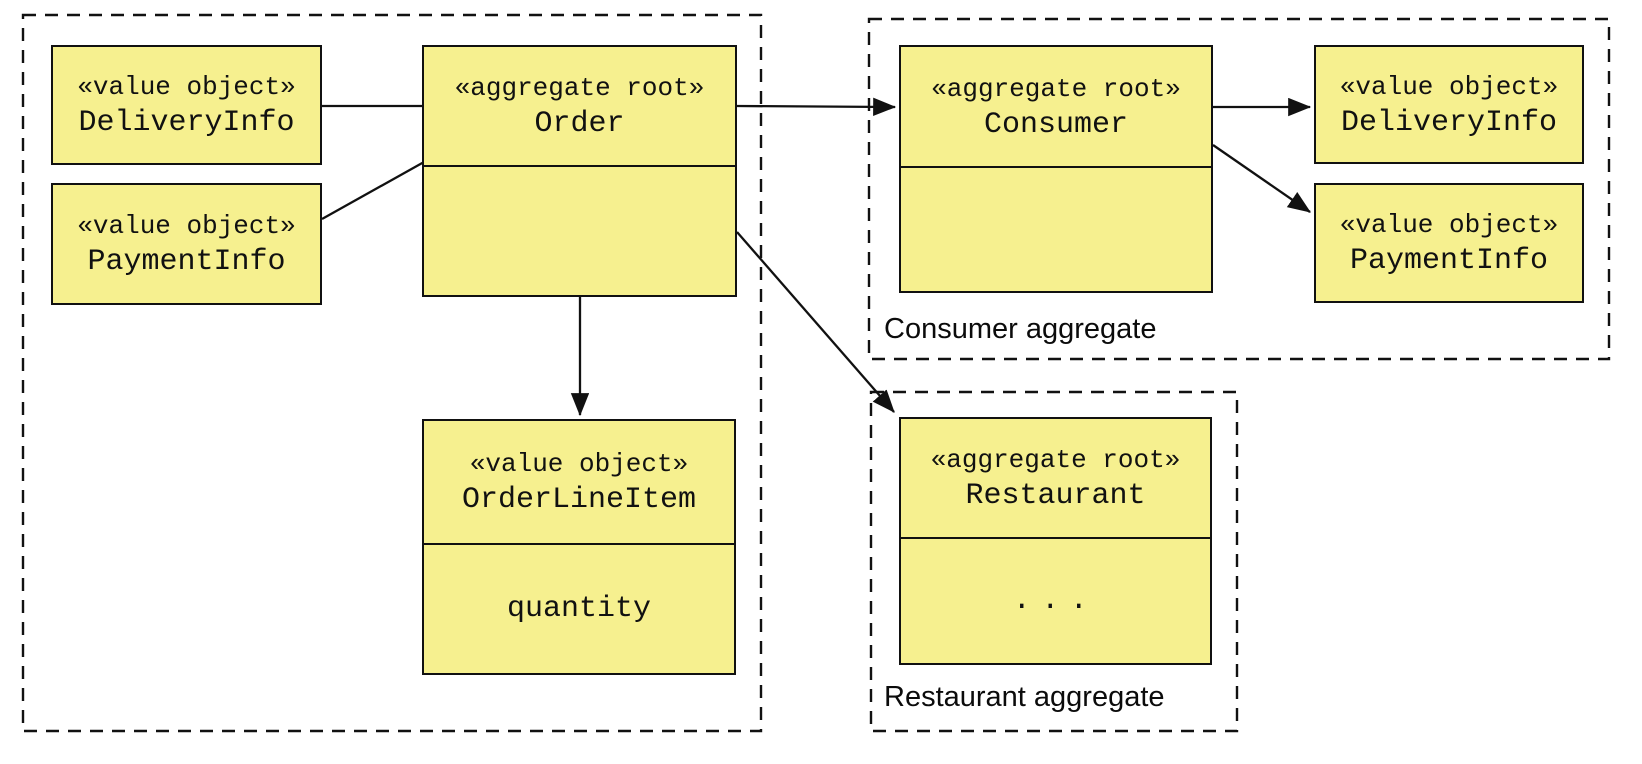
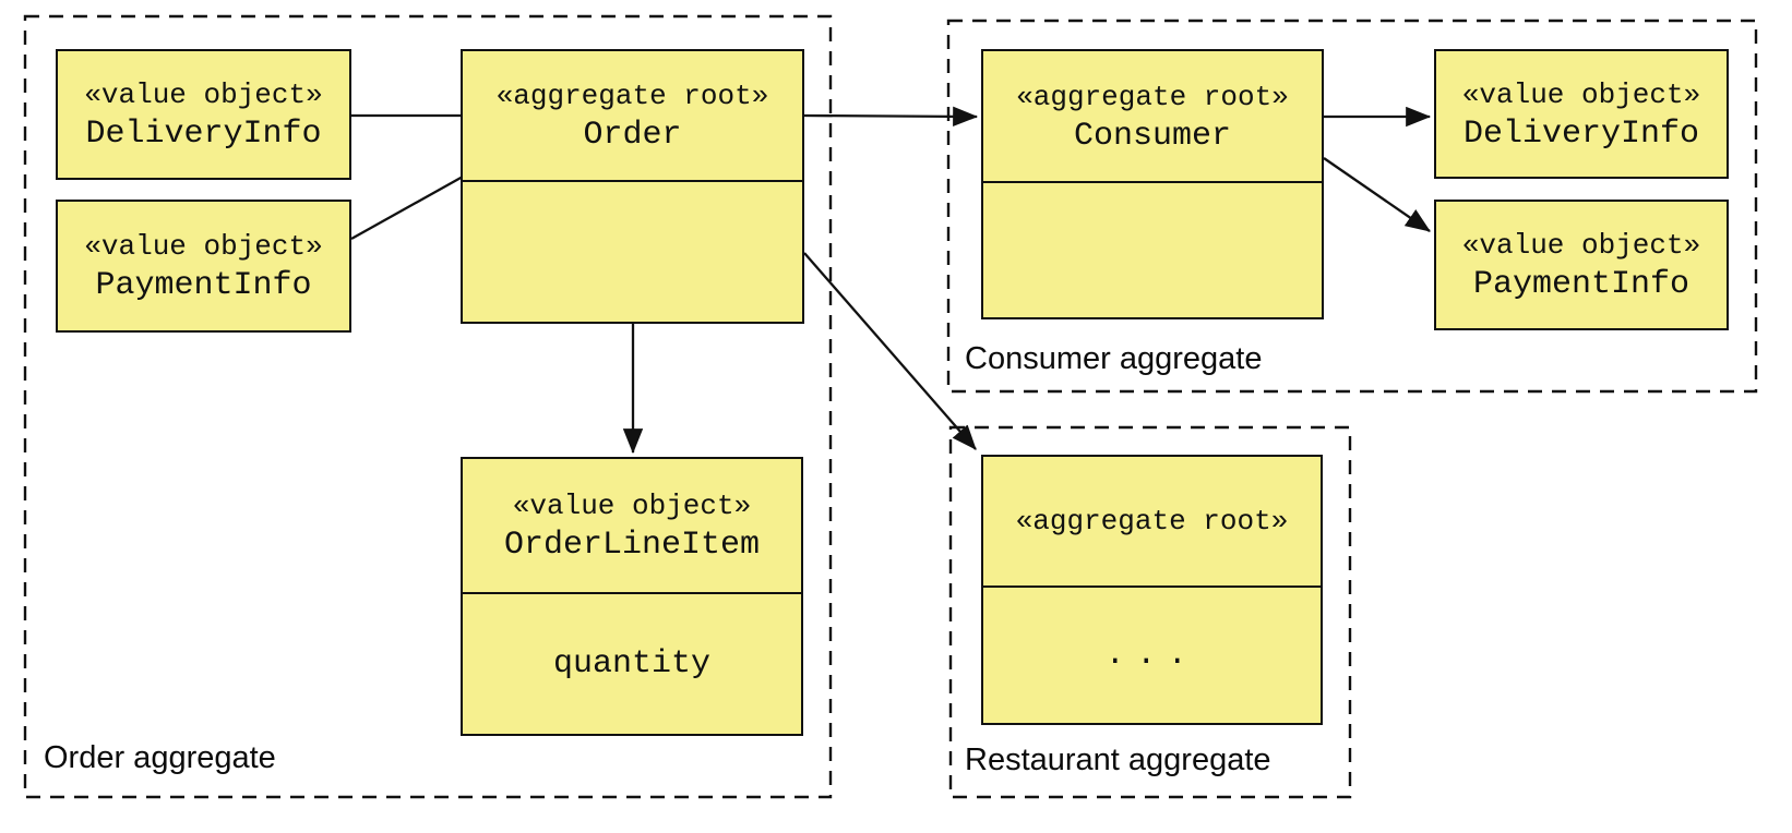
  «value object»
  DeliveryInfo
  «value object»
  PaymentInfo
  «aggregate root»
  Order
  «value object»
  OrderLineItem
  quantity
  «aggregate root»
  Consumer
  «value object»
  DeliveryInfo
  «value object»
  PaymentInfo
  «aggregate root»
- Restaurant
  ...
+ Order aggregate
  Consumer aggregate
  Restaurant aggregate
